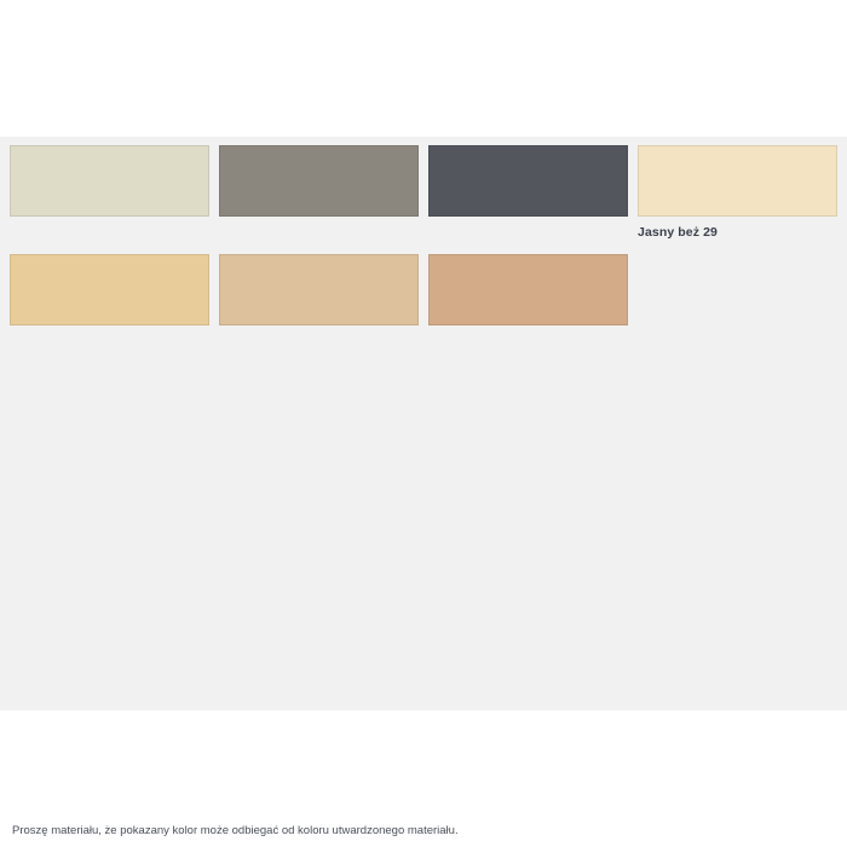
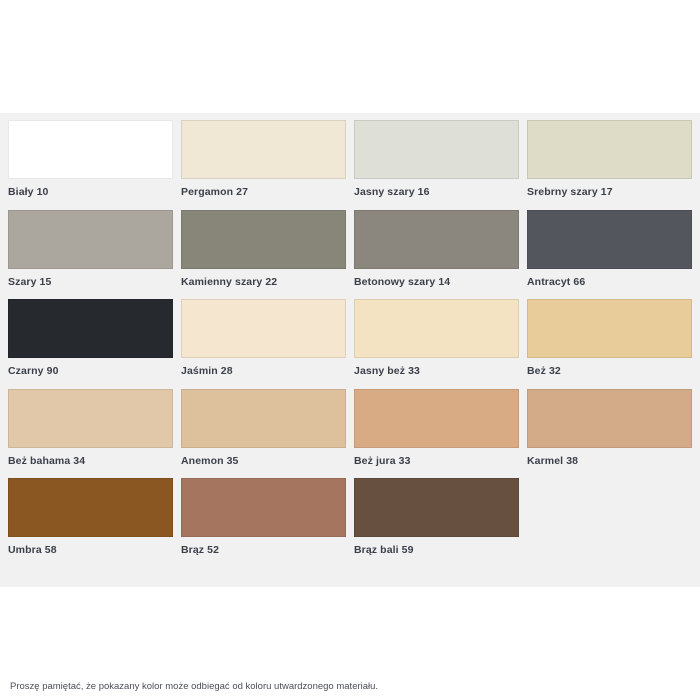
+ Biały 10
+ Pergamon 27
+ Jasny szary 16
+ Srebrny szary 17
+ Szary 15
+ Kamienny szary 22
+ Betonowy szary 14
+ Antracyt 66
+ Czarny 90
+ Jaśmin 28
- Jasny beż 29
+ Jasny beż 33
+ Beż 32
+ Beż bahama 34
+ Anemon 35
+ Beż jura 33
+ Karmel 38
+ Umbra 58
+ Brąz 52
+ Brąz bali 59
- Proszę materiału, że pokazany kolor może odbiegać od koloru utwardzonego materiału.
+ Proszę pamiętać, że pokazany kolor może odbiegać od koloru utwardzonego materiału.
